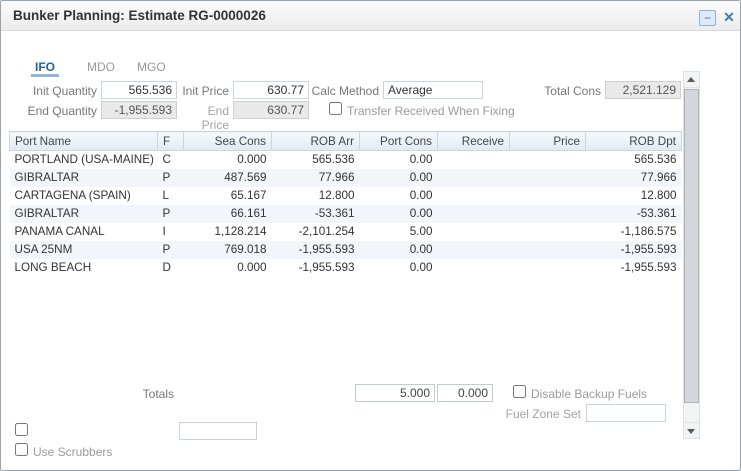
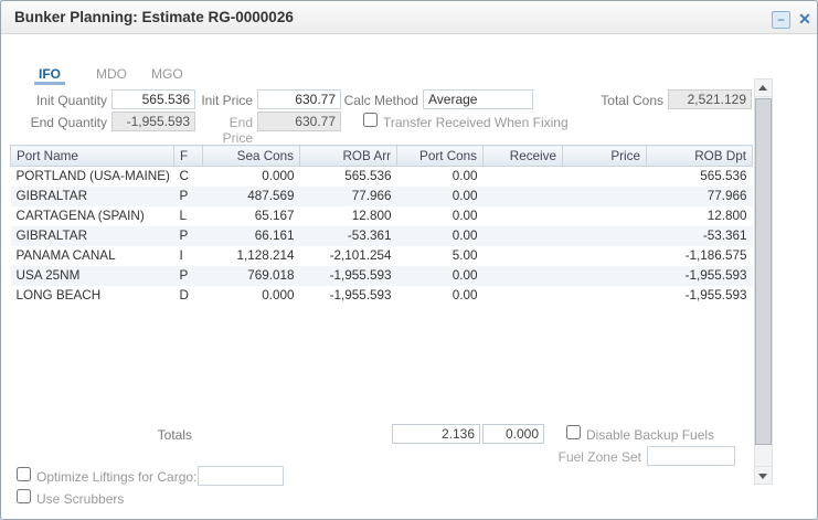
  Bunker Planning: Estimate RG-0000026
  −
  ✕
  IFO
  MDO
  MGO
  Init Quantity
  565.536
  Init Price
  630.77
  Calc Method
  Average
  Total Cons
  2,521.129
  End Quantity
  -1,955.593
  End Price
  630.77
  Transfer Received When Fixing
  Port Name	F	Sea Cons	ROB Arr	Port Cons	Receive	Price	ROB Dpt
  PORTLAND (USA-MAINE)	C	0.000	565.536	0.00			565.536
  GIBRALTAR	P	487.569	77.966	0.00			77.966
  CARTAGENA (SPAIN)	L	65.167	12.800	0.00			12.800
  GIBRALTAR	P	66.161	-53.361	0.00			-53.361
  PANAMA CANAL	I	1,128.214	-2,101.254	5.00			-1,186.575
  USA 25NM	P	769.018	-1,955.593	0.00			-1,955.593
  LONG BEACH	D	0.000	-1,955.593	0.00			-1,955.593
  Totals
- 5.000
+ 2.136
  0.000
  Disable Backup Fuels
  Fuel Zone Set
+ Optimize Liftings for Cargo:
  Use Scrubbers
